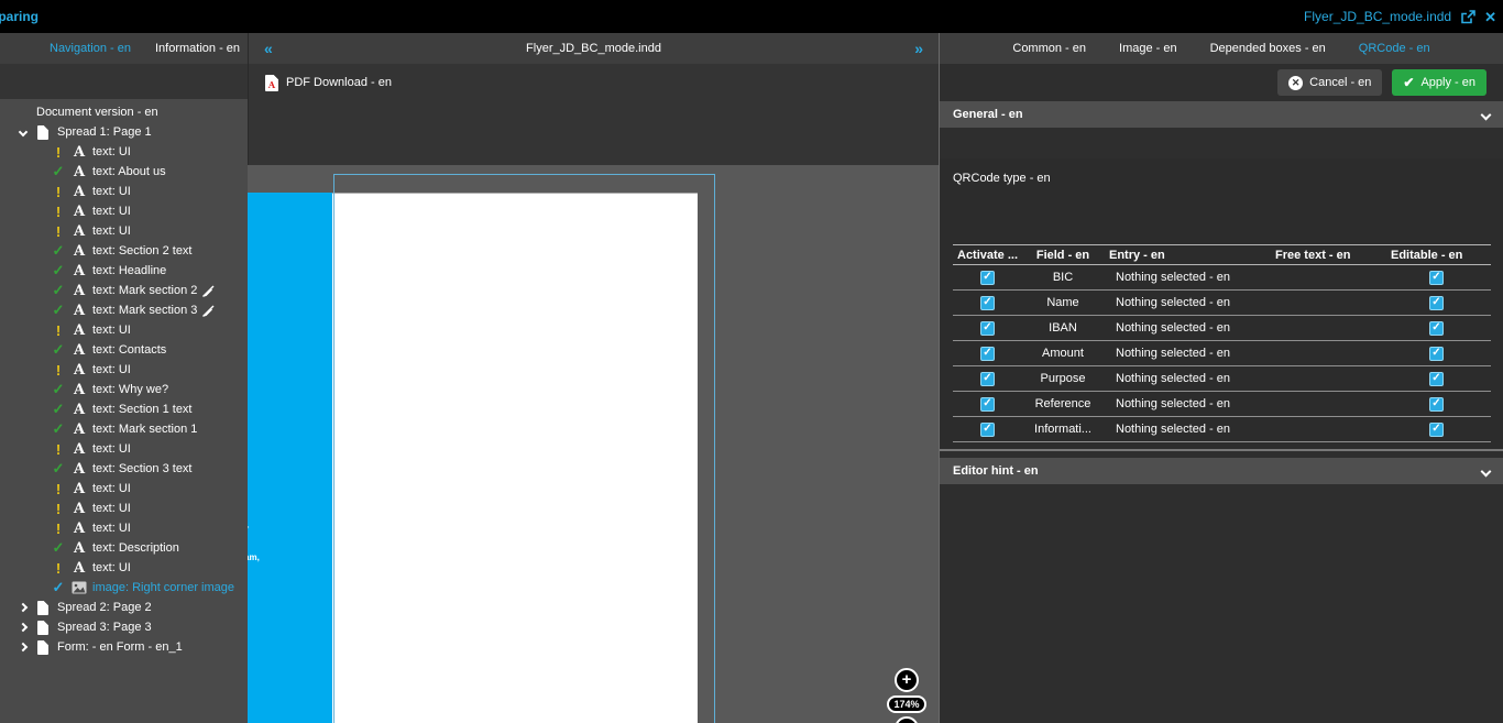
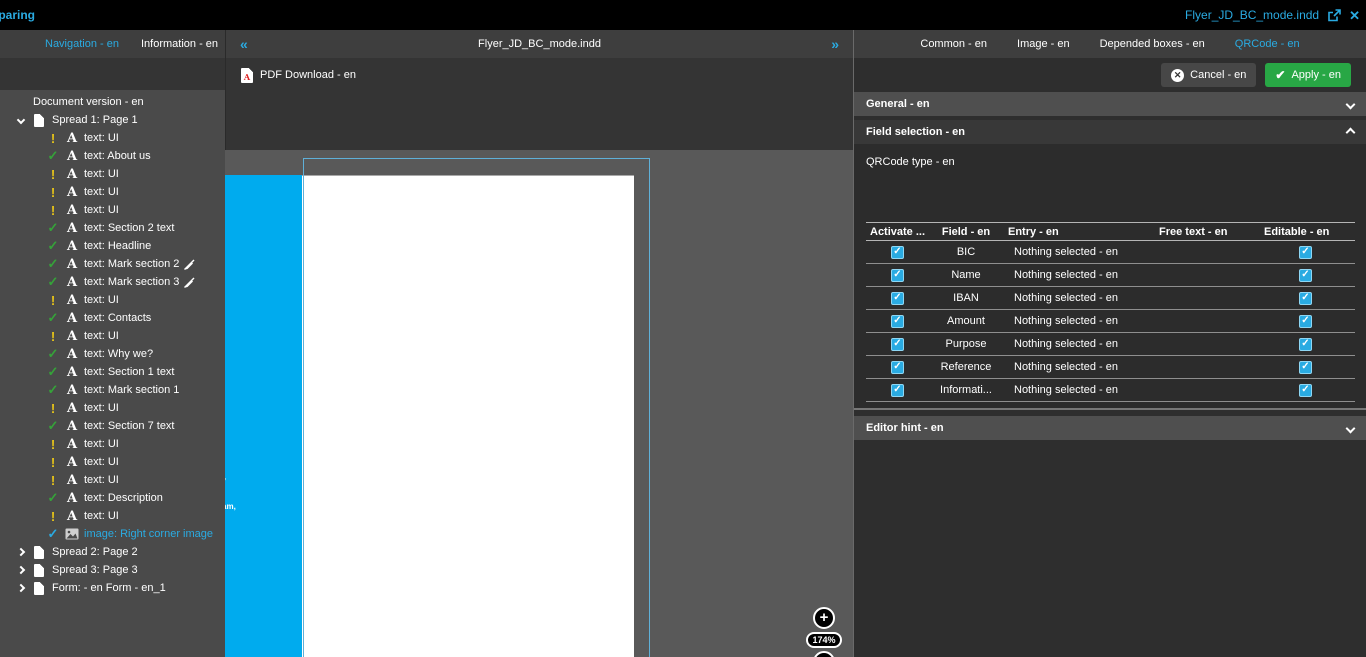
  Flyer_JD_BC_mode.indd
  ✕
  Navigation - en
  Information - en
  Document version - en
  Spread 1: Page 1
  !
  A
  text: UI
  ✓
  A
  text: About us
  !
  A
  text: UI
  !
  A
  text: UI
  !
  A
  text: UI
  ✓
  A
  text: Section 2 text
  ✓
  A
  text: Headline
  ✓
  A
  text: Mark section 2
  ✓
  A
  text: Mark section 3
  !
  A
  text: UI
  ✓
  A
  text: Contacts
  !
  A
  text: UI
  ✓
  A
  text: Why we?
  ✓
  A
  text: Section 1 text
  ✓
  A
  text: Mark section 1
  !
  A
  text: UI
  ✓
  A
- text: Section 3 text
+ text: Section 7 text
  !
  A
  text: UI
  !
  A
  text: UI
  !
  A
  text: UI
  ✓
  A
  text: Description
  !
  A
  text: UI
  ✓
  image: Right corner image
  Spread 2: Page 2
  Spread 3: Page 3
  Form: - en Form - en_1
  «
  Flyer_JD_BC_mode.indd
  »
  PDF Download - en
  '
  am,
  +
  174%
  Common - en
  Image - en
  Depended boxes - en
  QRCode - en
  ✕
  Cancel - en
  ✔
  Apply - en
  General - en
+ Field selection - en
  QRCode type - en
  Activate ...
  Field - en
  Entry - en
  Free text - en
  Editable - en
  BIC
  Nothing selected - en
  Name
  Nothing selected - en
  IBAN
  Nothing selected - en
  Amount
  Nothing selected - en
  Purpose
  Nothing selected - en
  Reference
  Nothing selected - en
  Informati...
  Nothing selected - en
  Editor hint - en
